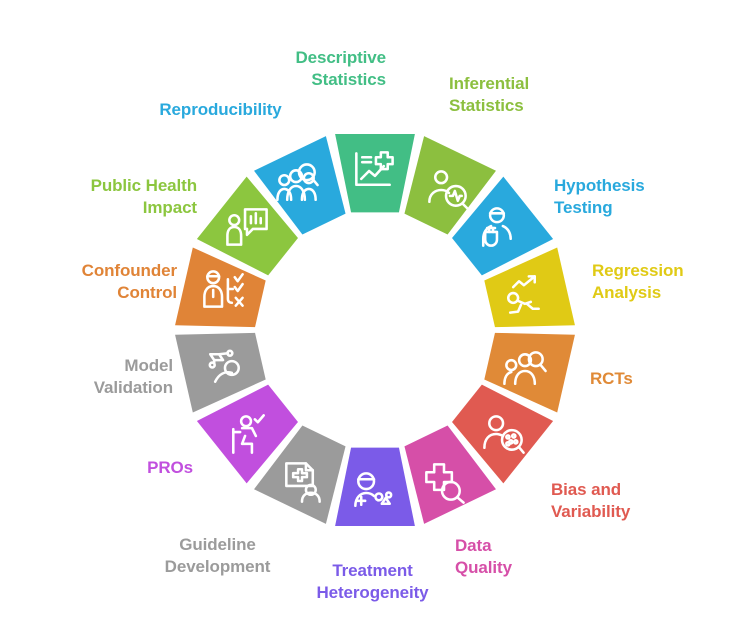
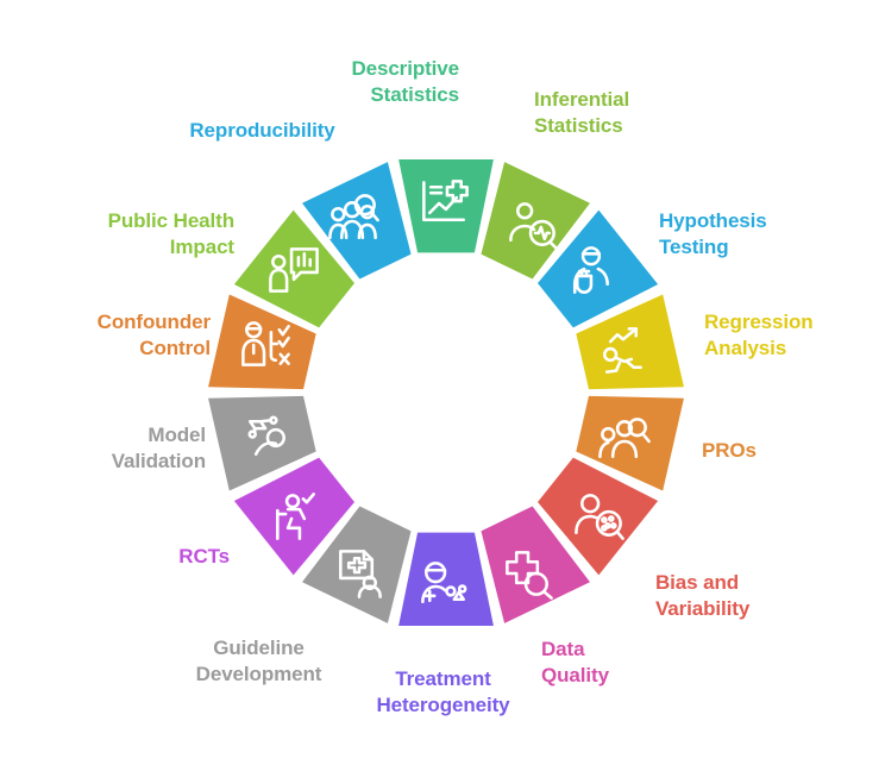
  Descriptive
  Statistics
  Inferential
  Statistics
  Hypothesis
  Testing
  Regression
  Analysis
- RCTs
+ PROs
  Bias and
  Variability
  Data
  Quality
  Treatment
  Heterogeneity
  Guideline
  Development
- PROs
+ RCTs
  Model
  Validation
  Confounder
  Control
  Public Health
  Impact
  Reproducibility
